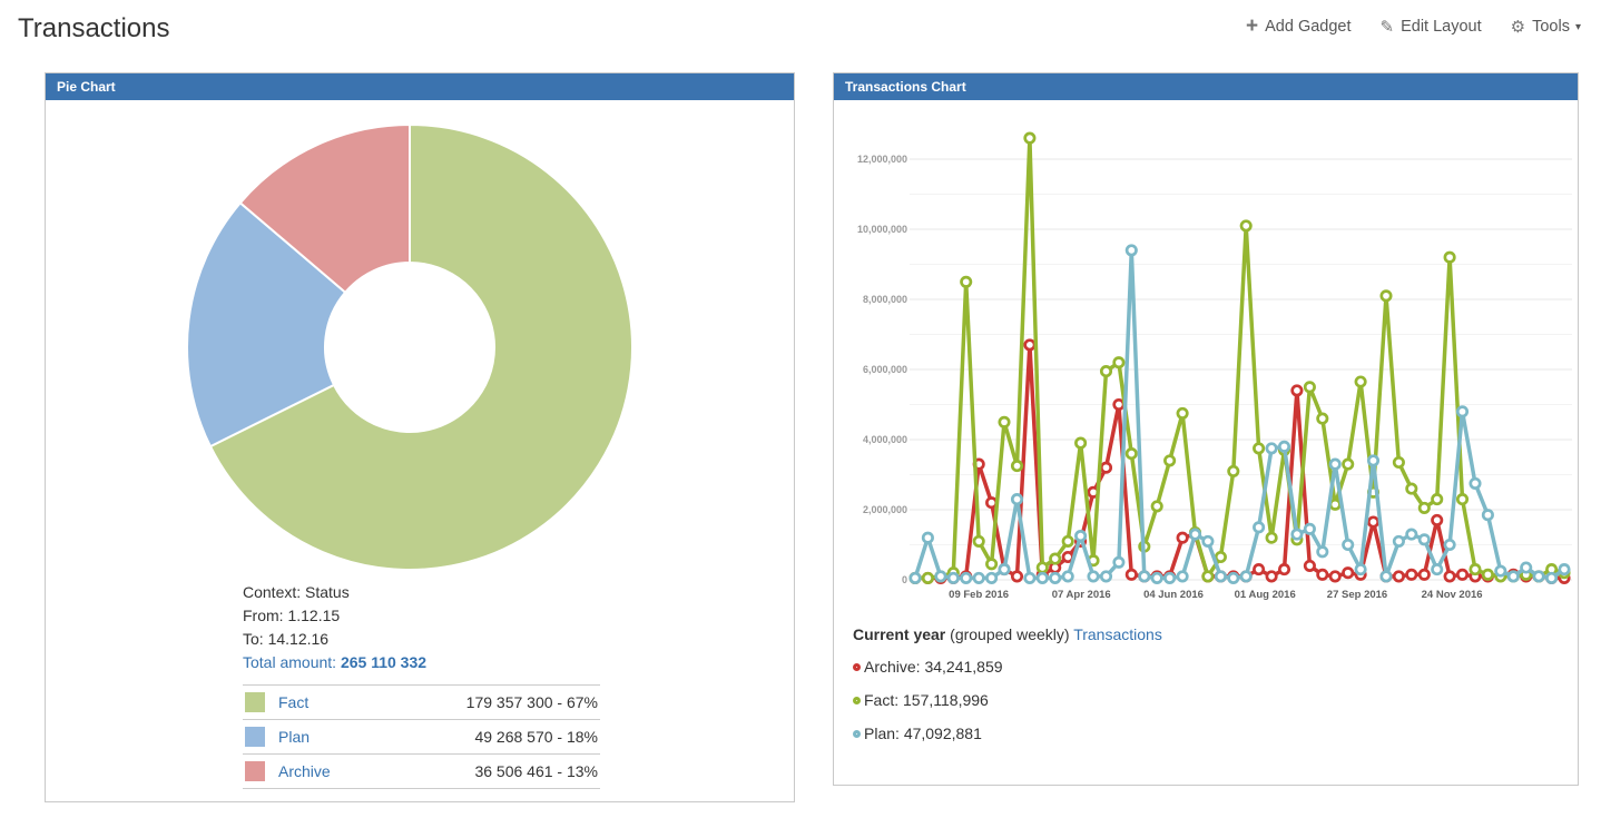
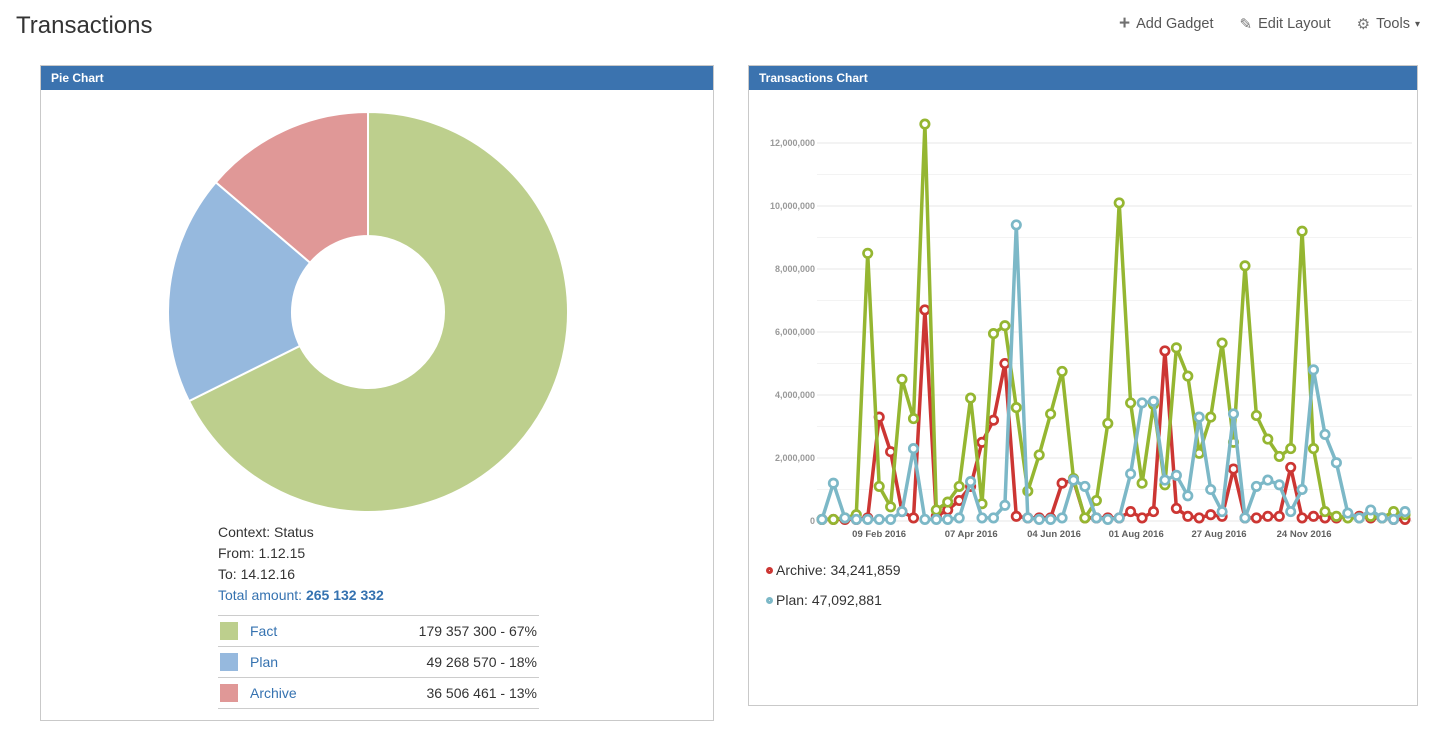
  Transactions
  +
  Add Gadget
  ✎
  Edit Layout
  ⚙
  Tools
  ▾
  Pie Chart
  Context: Status
  From: 1.12.15
  To: 14.12.16
- Total amount: 265 110 332
+ Total amount: 265 132 332
  	Fact	179 357 300 - 67%
  	Plan	49 268 570 - 18%
  	Archive	36 506 461 - 13%
  Transactions Chart
  0
  2,000,000
  4,000,000
  6,000,000
  8,000,000
  10,000,000
  12,000,000
  09 Feb 2016
  07 Apr 2016
  04 Jun 2016
  01 Aug 2016
- 27 Sep 2016
+ 27 Aug 2016
  24 Nov 2016
- Current year (grouped weekly) Transactions
  Archive: 34,241,859
- Fact: 157,118,996
  Plan: 47,092,881
